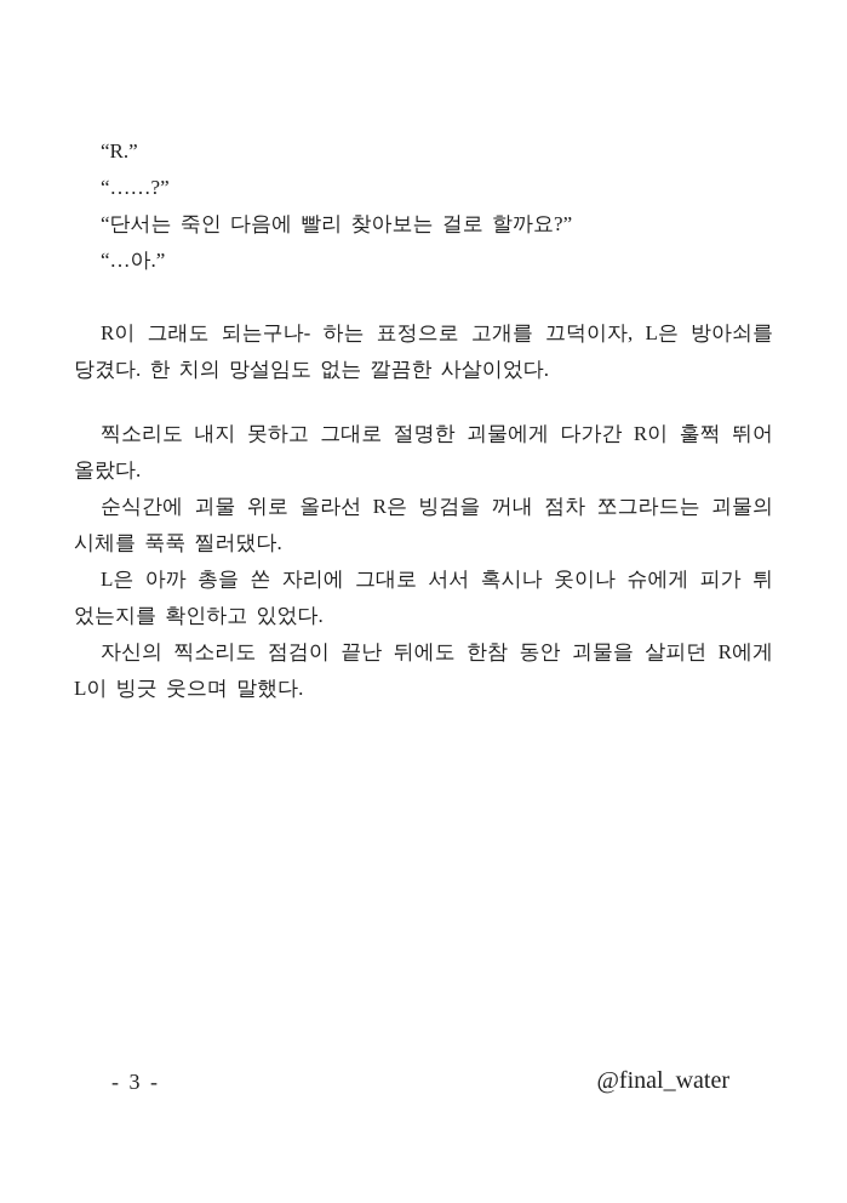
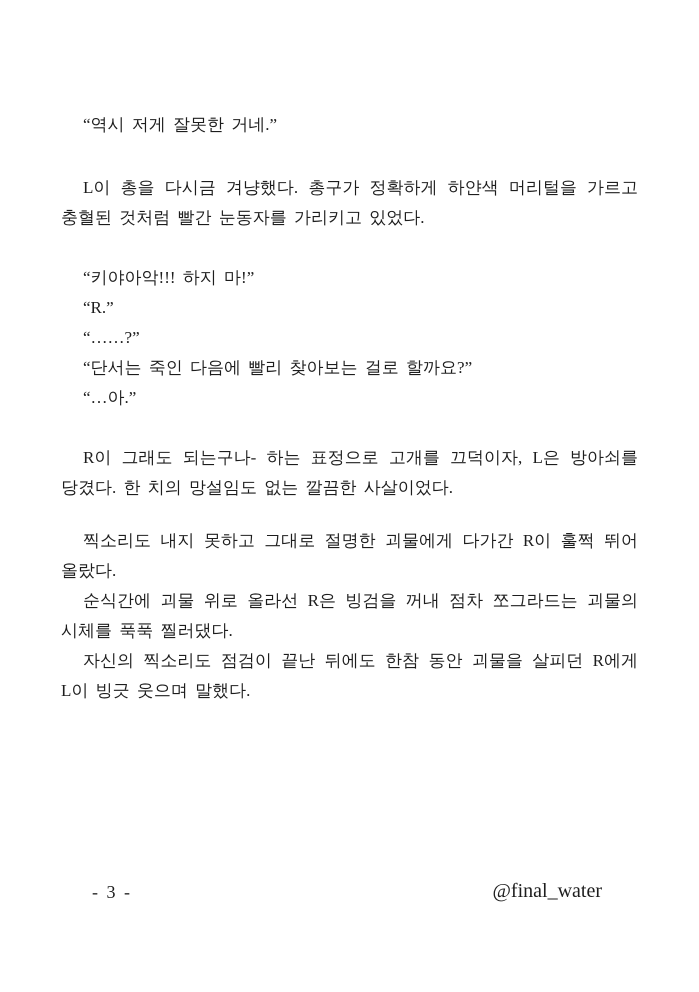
+ “역시 저게 잘못한 거네.”
+ L이 총을 다시금 겨냥했다. 총구가 정확하게 하얀색 머리털을 가르고
+ 충혈된 것처럼 빨간 눈동자를 가리키고 있었다.
+ “키야아악!!! 하지 마!”
  “R.”
  “……?”
  “단서는 죽인 다음에 빨리 찾아보는 걸로 할까요?”
  “…아.”
  R이 그래도 되는구나- 하는 표정으로 고개를 끄덕이자, L은 방아쇠를
  당겼다. 한 치의 망설임도 없는 깔끔한 사살이었다.
  찍소리도 내지 못하고 그대로 절명한 괴물에게 다가간 R이 훌쩍 뛰어
  올랐다.
  순식간에 괴물 위로 올라선 R은 빙검을 꺼내 점차 쪼그라드는 괴물의
  시체를 푹푹 찔러댔다.
- L은 아까 총을 쏜 자리에 그대로 서서 혹시나 옷이나 슈에게 피가 튀
- 었는지를 확인하고 있었다.
  자신의 찍소리도 점검이 끝난 뒤에도 한참 동안 괴물을 살피던 R에게
  L이 빙긋 웃으며 말했다.
  - 3 -
  @final_water
